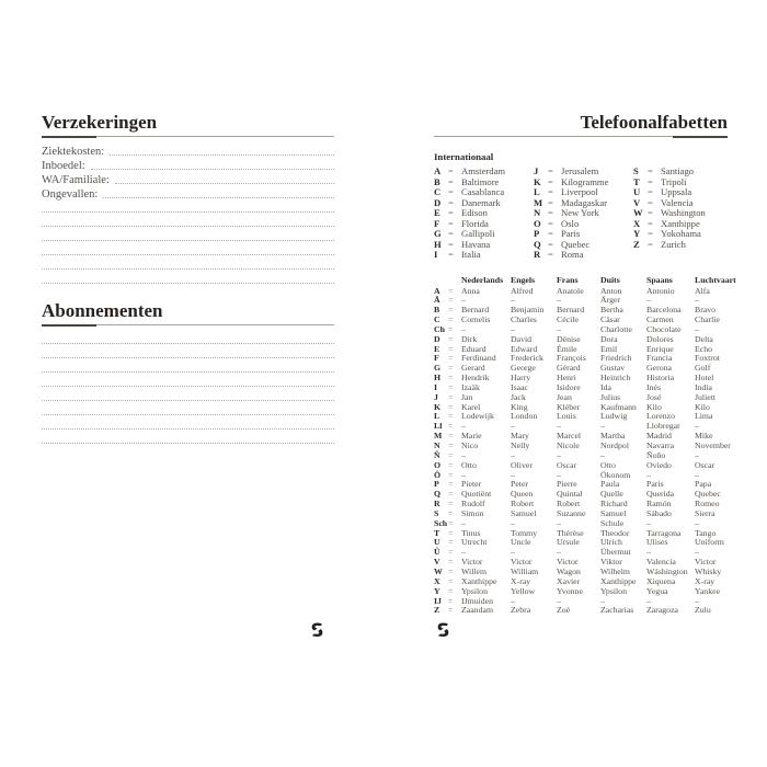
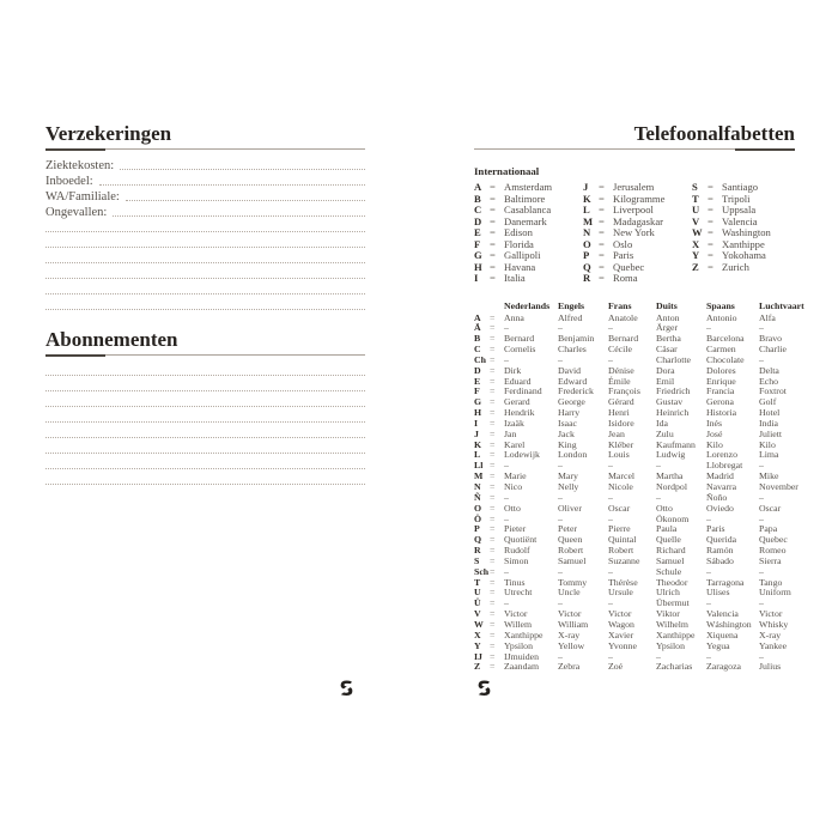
  Verzekeringen
  Ziektekosten:
  Inboedel:
  WA/Familiale:
  Ongevallen:
  Abonnementen
  Telefoonalfabetten
  Internationaal
  A
  =
  Amsterdam
  B
  =
  Baltimore
  C
  =
  Casablanca
  D
  =
  Danemark
  E
  =
  Edison
  F
  =
  Florida
  G
  =
  Gallipoli
  H
  =
  Havana
  I
  =
  Italia
  J
  =
  Jerusalem
  K
  =
  Kilogramme
  L
  =
  Liverpool
  M
  =
  Madagaskar
  N
  =
  New York
  O
  =
  Oslo
  P
  =
  Paris
  Q
  =
  Quebec
  R
  =
  Roma
  S
  =
  Santiago
  T
  =
  Tripoli
  U
  =
  Uppsala
  V
  =
  Valencia
  W
  =
  Washington
  X
  =
  Xanthippe
  Y
  =
  Yokohama
  Z
  =
  Zurich
  Nederlands
  Engels
  Frans
  Duits
  Spaans
  Luchtvaart
  A
  =
  Anna
  Alfred
  Anatole
  Anton
  Antonio
  Alfa
  Ä
  =
  –
  –
  –
  Ärger
  –
  –
  B
  =
  Bernard
  Benjamin
  Bernard
  Bertha
  Barcelona
  Bravo
  C
  =
  Cornelis
  Charles
  Cécile
  Cäsar
  Carmen
  Charlie
  Ch
  =
  –
  –
  –
  Charlotte
  Chocolate
  –
  D
  =
  Dirk
  David
  Dénise
  Dora
  Dolores
  Delta
  E
  =
  Eduard
  Edward
  Émile
  Emil
  Enrique
  Echo
  F
  =
  Ferdinand
  Frederick
  François
  Friedrich
  Francia
  Foxtrot
  G
  =
  Gerard
  George
  Gérard
  Gustav
  Gerona
  Golf
  H
  =
  Hendrik
  Harry
  Henri
  Heinrich
  Historia
  Hotel
  I
  =
  Izaäk
  Isaac
  Isidore
  Ida
  Inés
  India
  J
  =
  Jan
  Jack
  Jean
- Julius
+ Zulu
  José
  Juliett
  K
  =
  Karel
  King
  Kléber
  Kaufmann
  Kilo
  Kilo
  L
  =
  Lodewijk
  London
  Louis
  Ludwig
  Lorenzo
  Lima
  Ll
  =
  –
  –
  –
  –
  Llobregat
  –
  M
  =
  Marie
  Mary
  Marcel
  Martha
  Madrid
  Mike
  N
  =
  Nico
  Nelly
  Nicole
  Nordpol
  Navarra
  November
  Ñ
  =
  –
  –
  –
  –
  Ñoño
  –
  O
  =
  Otto
  Oliver
  Oscar
  Otto
  Oviedo
  Oscar
  Ö
  =
  –
  –
  –
  Ökonom
  –
  –
  P
  =
  Pieter
  Peter
  Pierre
  Paula
  Paris
  Papa
  Q
  =
  Quotiënt
  Queen
  Quintal
  Quelle
  Querida
  Quebec
  R
  =
  Rudolf
  Robert
  Robert
  Richard
  Ramón
  Romeo
  S
  =
  Simon
  Samuel
  Suzanne
  Samuel
  Sábado
  Sierra
  Sch
  =
  –
  –
  –
  Schule
  –
  –
  T
  =
  Tinus
  Tommy
  Thérèse
  Theodor
  Tarragona
  Tango
  U
  =
  Utrecht
  Uncle
  Ursule
  Ulrich
  Ulises
  Uniform
  Ü
  =
  –
  –
  –
  Übermut
  –
  –
  V
  =
  Victor
  Victor
  Victor
  Viktor
  Valencia
  Victor
  W
  =
  Willem
  William
  Wagon
  Wilhelm
  Wáshington
  Whisky
  X
  =
  Xanthippe
  X-ray
  Xavier
  Xanthippe
  Xiquena
  X-ray
  Y
  =
  Ypsilon
  Yellow
  Yvonne
  Ypsilon
  Yegua
  Yankee
  IJ
  =
  IJmuiden
  –
  –
  –
  –
  –
  Z
  =
  Zaandam
  Zebra
  Zoé
  Zacharias
  Zaragoza
- Zulu
+ Julius
